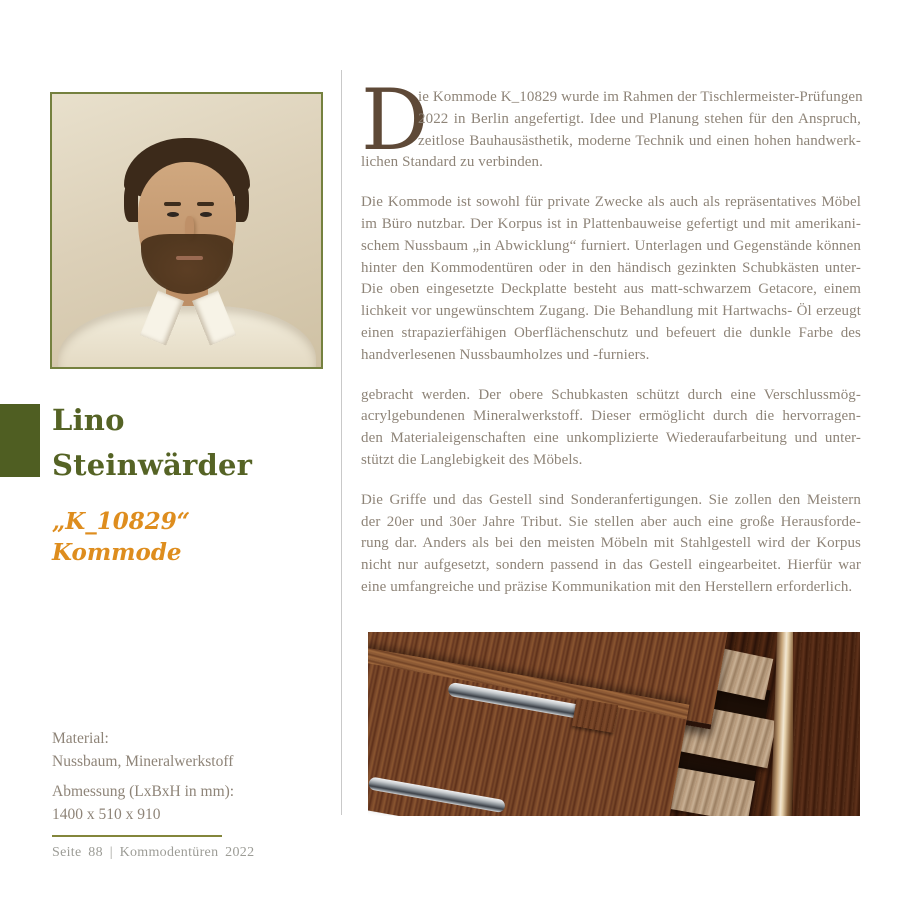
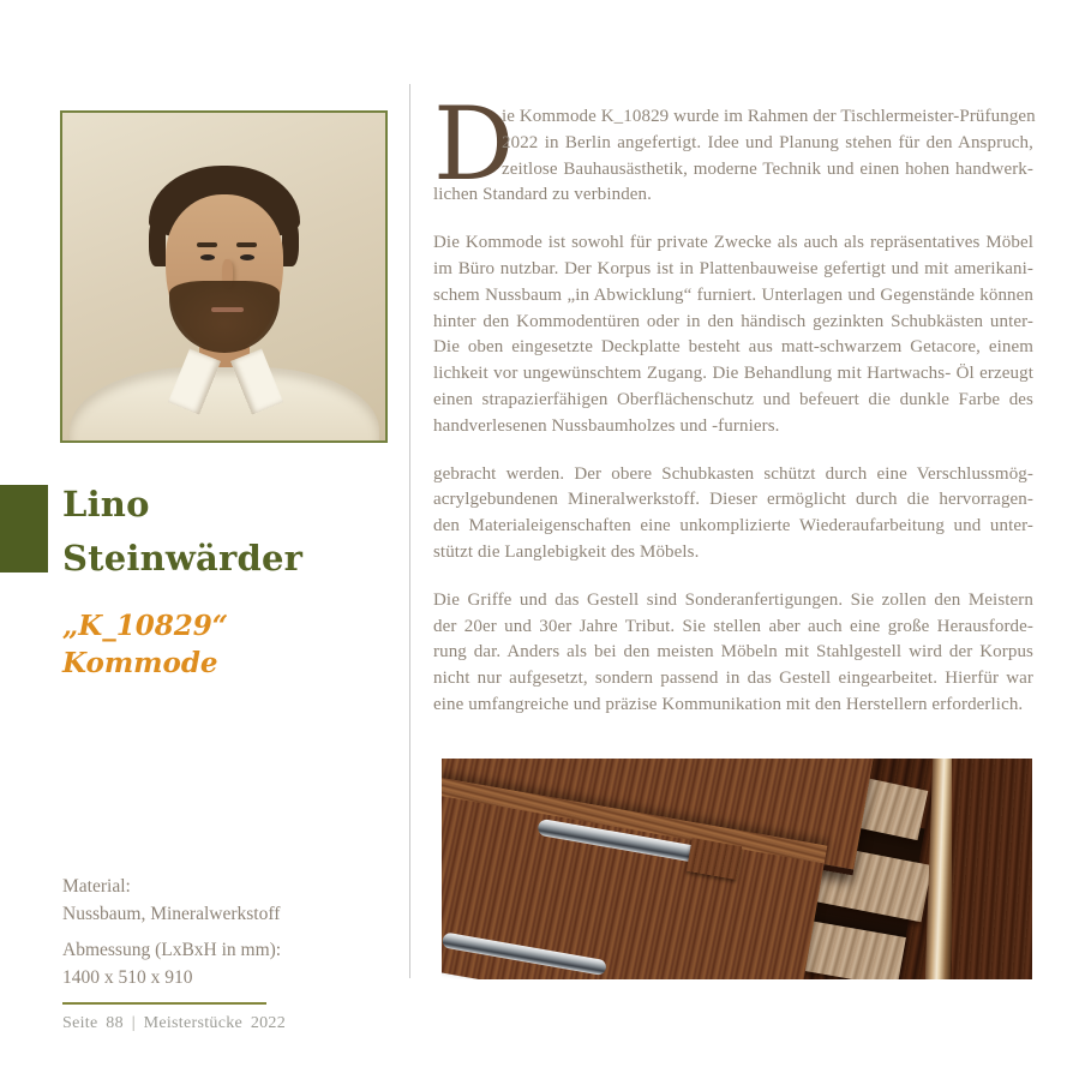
  Lino
  Steinwärder
  „K_10829“
  Kommode
  Material:
  Nussbaum, Mineralwerkstoff
  Abmessung (LxBxH in mm):
  1400 x 510 x 910
- Seite 88 | Kommodentüren 2022
+ Seite 88 | Meisterstücke 2022
  D
  ie Kommode K_10829 wurde im Rahmen der Tischlermeister-Prüfungen
  2022 in Berlin angefertigt. Idee und Planung stehen für den Anspruch,
  zeitlose Bauhausästhetik, moderne Technik und einen hohen handwerk-
  lichen Standard zu verbinden.
  Die Kommode ist sowohl für private Zwecke als auch als repräsentatives Möbel
  im Büro nutzbar. Der Korpus ist in Plattenbauweise gefertigt und mit amerikani-
  schem Nussbaum „in Abwicklung“ furniert. Unterlagen und Gegenstände können
  hinter den Kommodentüren oder in den händisch gezinkten Schubkästen unter-
  Die oben eingesetzte Deckplatte besteht aus matt-schwarzem Getacore, einem
  lichkeit vor ungewünschtem Zugang. Die Behandlung mit Hartwachs- Öl erzeugt
  einen strapazierfähigen Oberflächenschutz und befeuert die dunkle Farbe des
  handverlesenen Nussbaumholzes und -furniers.
  gebracht werden. Der obere Schubkasten schützt durch eine Verschlussmög-
  acrylgebundenen Mineralwerkstoff. Dieser ermöglicht durch die hervorragen-
  den Materialeigenschaften eine unkomplizierte Wiederaufarbeitung und unter-
  stützt die Langlebigkeit des Möbels.
  Die Griffe und das Gestell sind Sonderanfertigungen. Sie zollen den Meistern
  der 20er und 30er Jahre Tribut. Sie stellen aber auch eine große Herausforde-
  rung dar. Anders als bei den meisten Möbeln mit Stahlgestell wird der Korpus
  nicht nur aufgesetzt, sondern passend in das Gestell eingearbeitet. Hierfür war
  eine umfangreiche und präzise Kommunikation mit den Herstellern erforderlich.
